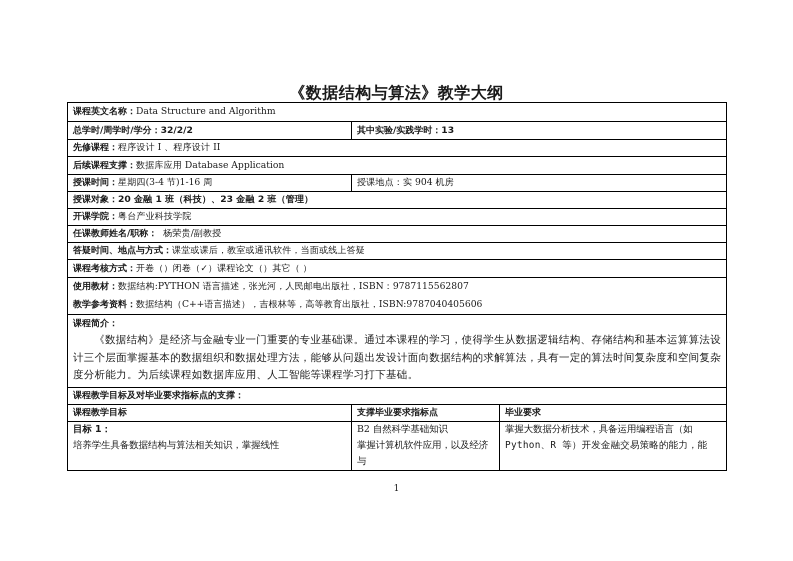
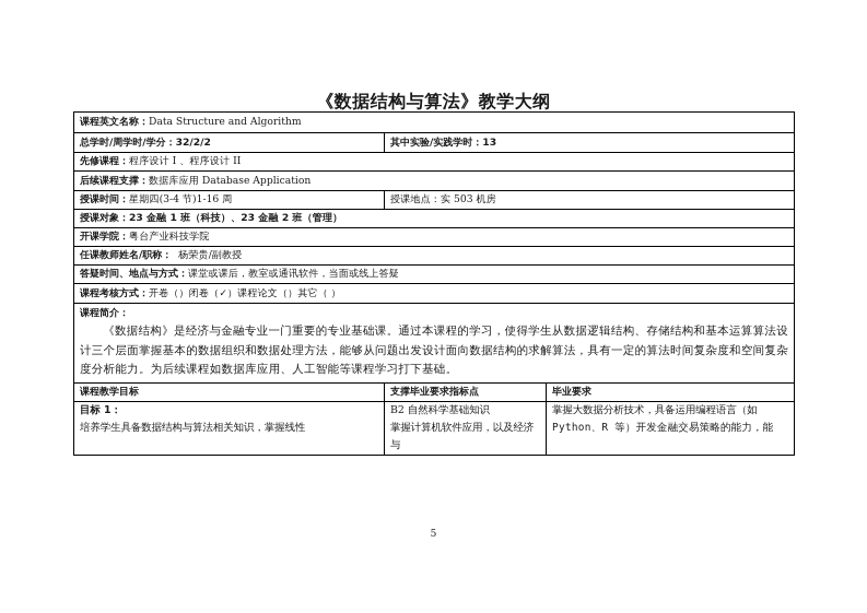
  《数据结构与算法》教学大纲
  课程英文名称：Data Structure and Algorithm
  总学时/周学时/学分：32/2/2	其中实验/实践学时：13
  先修课程：程序设计 I 、程序设计 II
  后续课程支撑：数据库应用 Database Application
- 授课时间：星期四(3-4 节)1-16 周	授课地点：实 904 机房
+ 授课时间：星期四(3-4 节)1-16 周	授课地点：实 503 机房
- 授课对象：20 金融 1 班（科技）、23 金融 2 班（管理）
+ 授课对象：23 金融 1 班（科技）、23 金融 2 班（管理）
  开课学院：粤台产业科技学院
  任课教师姓名/职称： 杨荣贵/副教授
  答疑时间、地点与方式：课堂或课后，教室或通讯软件，当面或线上答疑
  课程考核方式：开卷（）闭卷（✓）课程论文（）其它（ ）
- 使用教材：数据结构:PYTHON 语言描述，张光河，人民邮电出版社，ISBN：9787115562807 教学参考资料：数据结构（C++语言描述），吉根林等，高等教育出版社，ISBN:9787040405606
  课程简介： 《数据结构》是经济与金融专业一门重要的专业基础课。通过本课程的学习，使得学生从数据逻辑结构、存储结构和基本运算算法设计三个层面掌握基本的数据组织和数据处理方法，能够从问题出发设计面向数据结构的求解算法，具有一定的算法时间复杂度和空间复杂度分析能力。为后续课程如数据库应用、人工智能等课程学习打下基础。
- 课程教学目标及对毕业要求指标点的支撑：
  课程教学目标	支撑毕业要求指标点	毕业要求
  目标 1： 培养学生具备数据结构与算法相关知识，掌握线性	B2 自然科学基础知识 掌握计算机软件应用，以及经济与	掌握大数据分析技术，具备运用编程语言（如 Python、R 等）开发金融交易策略的能力，能
- 1
+ 5
